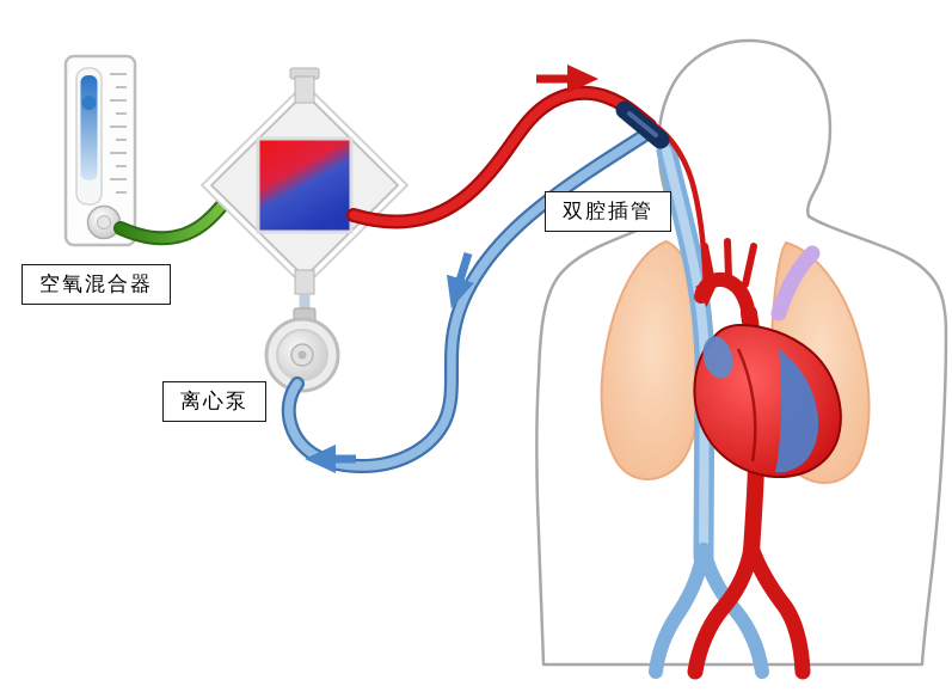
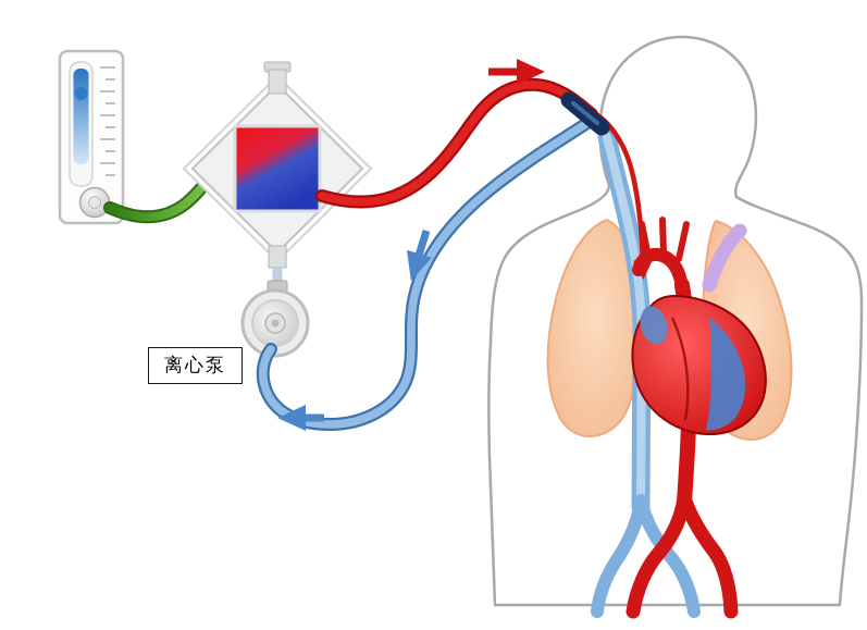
- 空氧混合器
- 双腔插管
  离心泵
